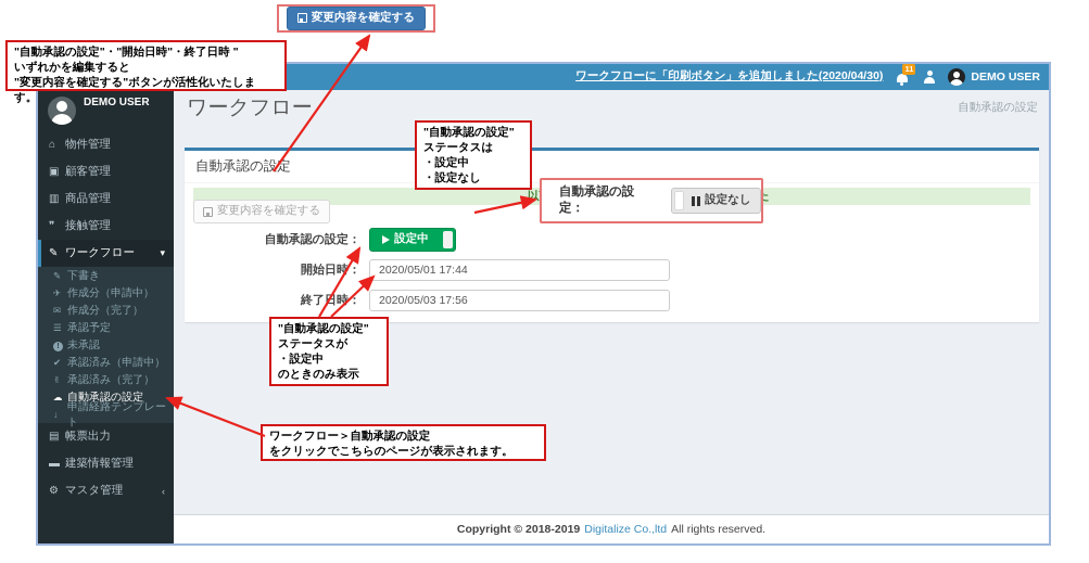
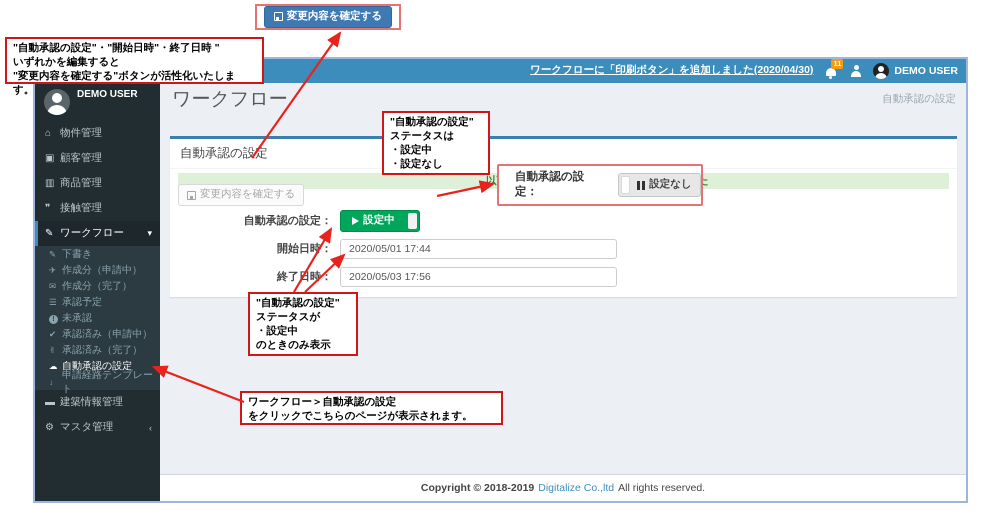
  ワークフローに「印刷ボタン」を追加しました(2020/04/30)
  11
  DEMO USER
  DEMO USER
  ⌂
  物件管理
  ▣
  顧客管理
  ▥
  商品管理
  ❞
  接触管理
  ✎
  ワークフロー
  ▾
  ✎
  下書き
  ✈
  作成分（申請中）
  ✉
  作成分（完了）
  ☰
  承認予定
  未承認
  ✔
  承認済み（申請中）
  ✌
  承認済み（完了）
  ☁
  自動承認の設定
  ↓
  申請経路テンプレート
- ▤
- 帳票出力
  ▬
  建築情報管理
  ⚙
  マスタ管理
  ‹
  ワークフロー
  自動承認の設定
  自動承認の設定
  変更内容を確定する
  自動承認の設定：
  設定中
  開始日時：
  2020/05/01 17:44
  終了日時：
  2020/05/03 17:56
  Copyright © 2018-2019
  Digitalize Co.,ltd
  All rights reserved.
  自動承認の設定：
  設定なし
  変更内容を確定する
  "自動承認の設定"・"開始日時"・終了日時 "
  いずれかを編集すると
  "変更内容を確定する"ボタンが活性化いたします。
  "自動承認の設定"
  ステータスは
  ・設定中
  ・設定なし
  "自動承認の設定"
  ステータスが
  ・設定中
  のときのみ表示
  ワークフロー＞自動承認の設定
  をクリックでこちらのページが表示されます。
